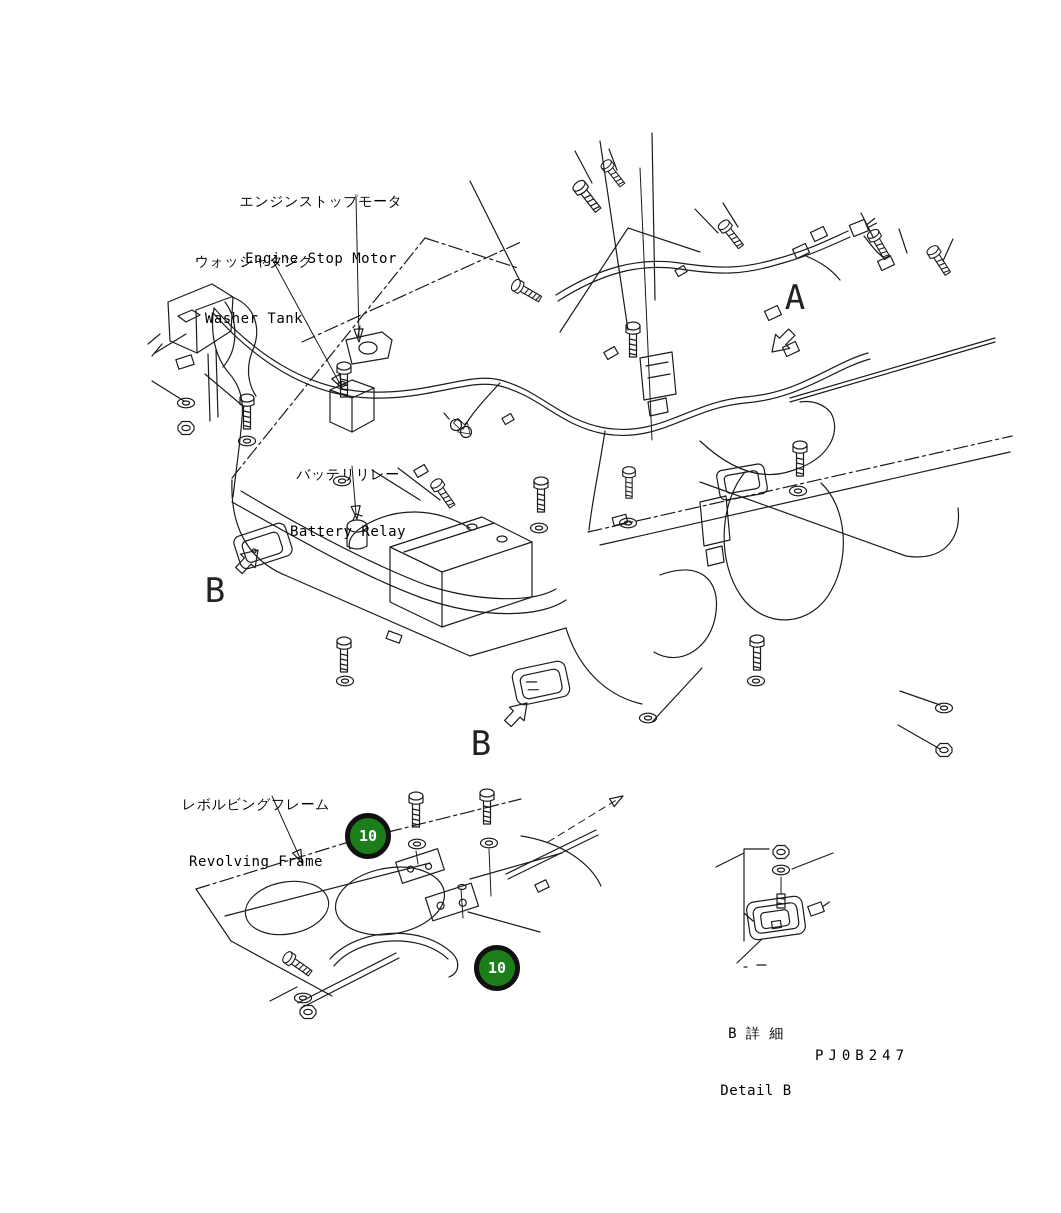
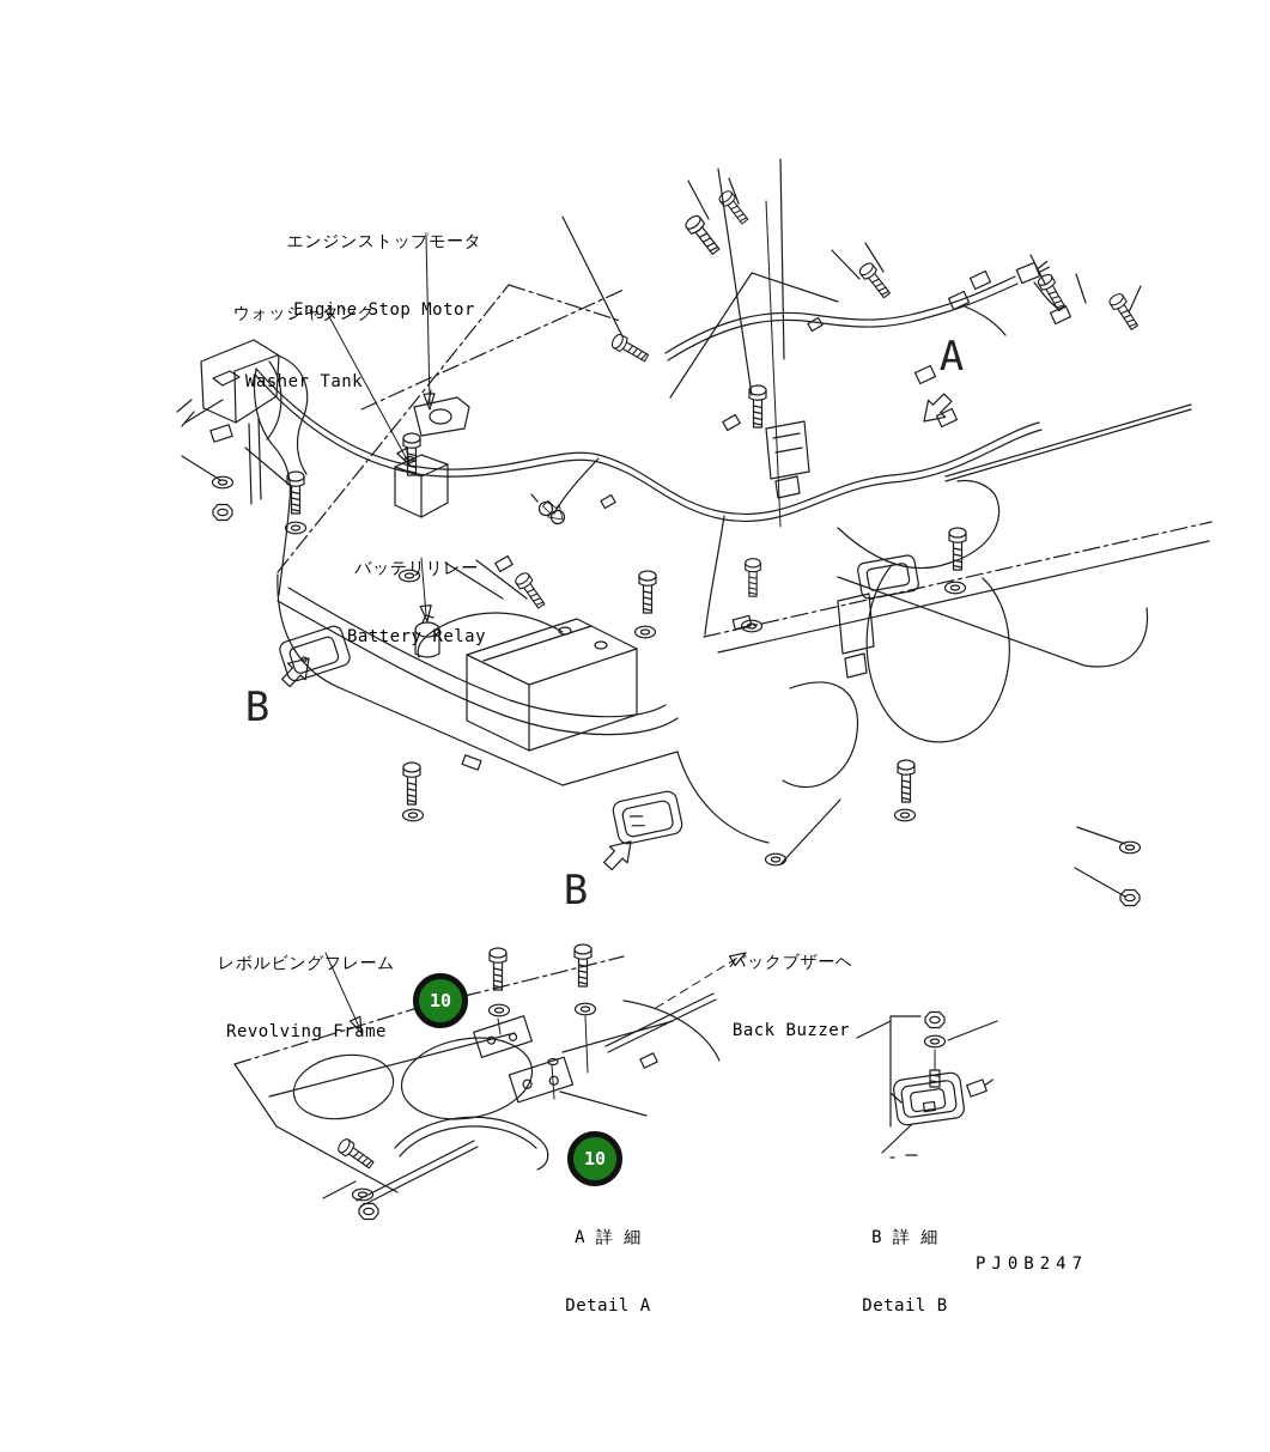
  エンジンストップモータ
  Engine Stop Motor
  ウォッシャタンク
  Washer Tank
  バッテリリレー
  Battery Relay
  レボルビングフレーム
  Revolving Frame
+ バックブザーヘ
+ Back Buzzer
+ A 詳 細
+ Detail A
  B 詳 細
  Detail B
  A
  B
  B
  10
  10
  PJ0B247
